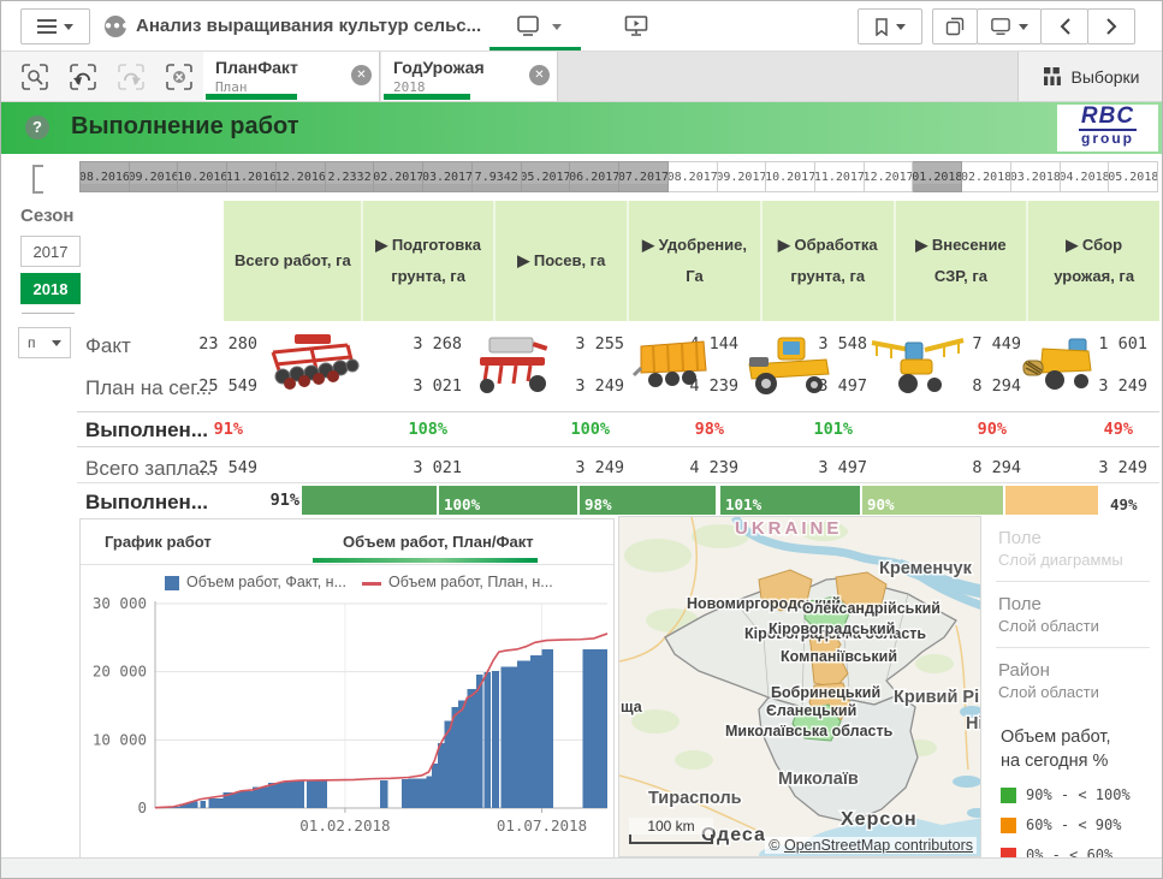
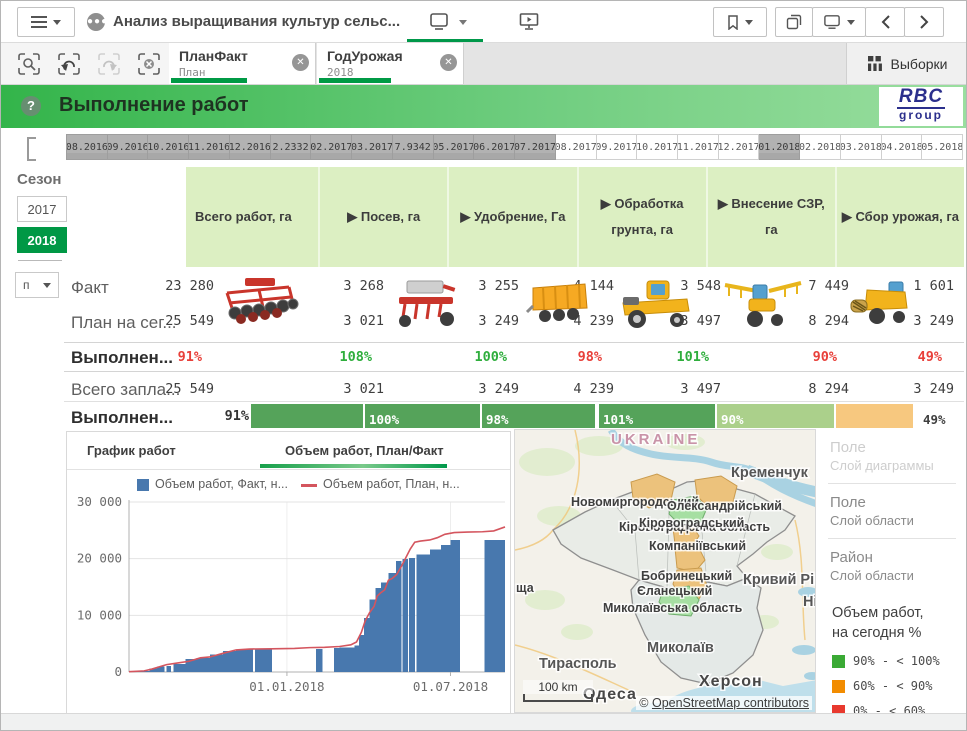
  ●●●
  Анализ выращивания культур сельс...
  ПланФакт
  План
  ✕
  ГодУрожая
  2018
  ✕
  Выборки
  ?
  Выполнение работ
  RBC
  group
  08.2016
  09.2016
  10.2016
  11.2016
  12.2016
  2.2332
  02.2017
  03.2017
  7.9342
  05.2017
  06.2017
  07.2017
  08.2017
  09.2017
  10.2017
  11.2017
  12.2017
  01.2018
  02.2018
  03.2018
  04.2018
  05.2018
  Сезон
  2017
  2018
  п
  Всего работ, га
- ▶ Подготовка грунта, га
  ▶ Посев, га
  ▶ Удобрение, Га
  ▶ Обработка грунта, га
  ▶ Внесение СЗР, га
  ▶ Сбор урожая, га
  Факт
  План на сег...
  Выполнен...
  Всего запла...
  Выполнен...
  91%
  23 280
  25 549
  91%
  25 549
  3 268
  3 021
  108%
  3 021
  3 255
  3 249
  100%
  3 249
  144
  4 239
  98%
  4 239
  3 548
  3 497
  101%
  3 497
  7 449
  8 294
  90%
  8 294
  1 601
  3 249
  49%
  3 249
  100%
  98%
  101%
  90%
  49%
  График работ
  Объем работ, План/Факт
  Объем работ, Факт, н...
  Объем работ, План, н...
  0
  10 000
  20 000
  30 000
- 01.02.2018
+ 01.01.2018
  01.07.2018
  UKRAINE
  Кременчук
  Новомиргородський
  Олександрійський
  Кіровоградська область
  Кіровоградський
  Компаніївський
  Бобринецький
  Кривий Рі
  Єланецький
  Миколаївська область
  Миколаїв
  Тирасполь
  Херсон
  Одеса
  ща
  100 km
  © OpenStreetMap contributors
  Поле
  Слой диаграммы
  Поле
  Слой области
  Район
  Слой области
  Объем работ,
  на сегодня %
  90% - < 100%
  60% - < 90%
  0% - < 60%
